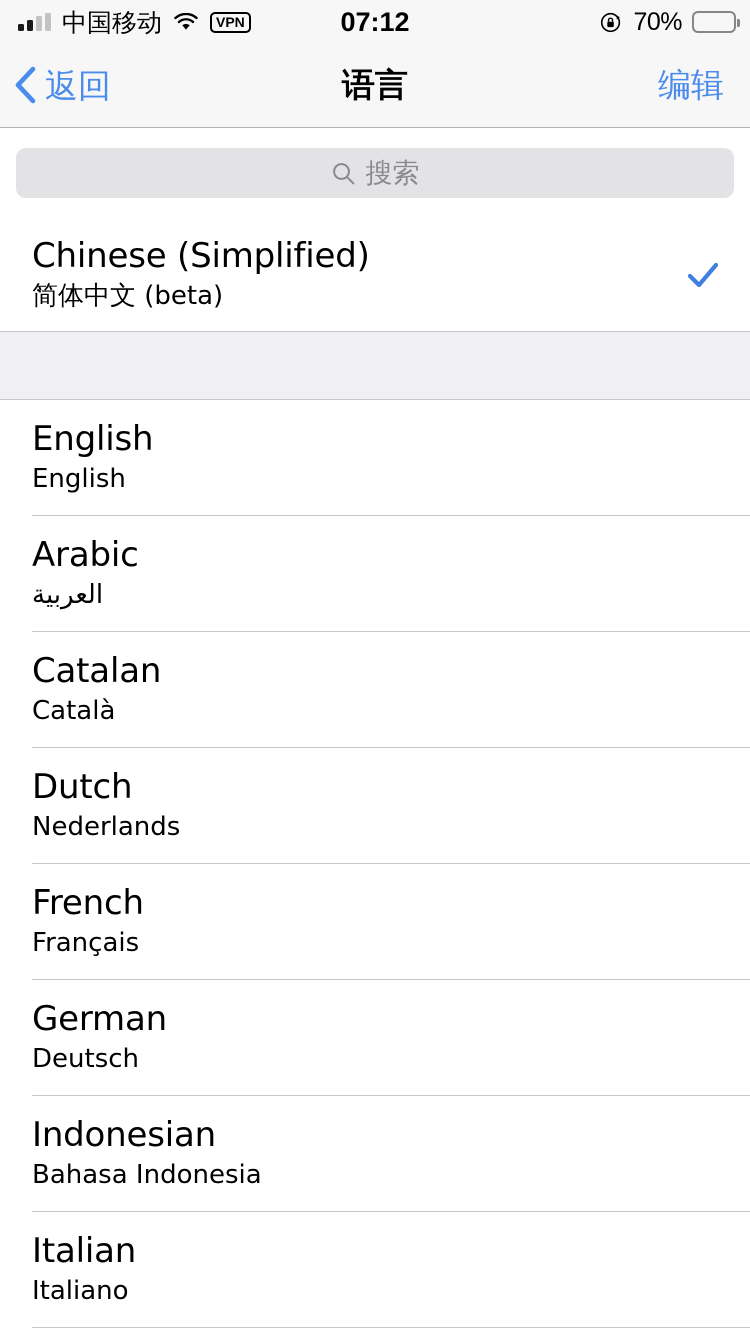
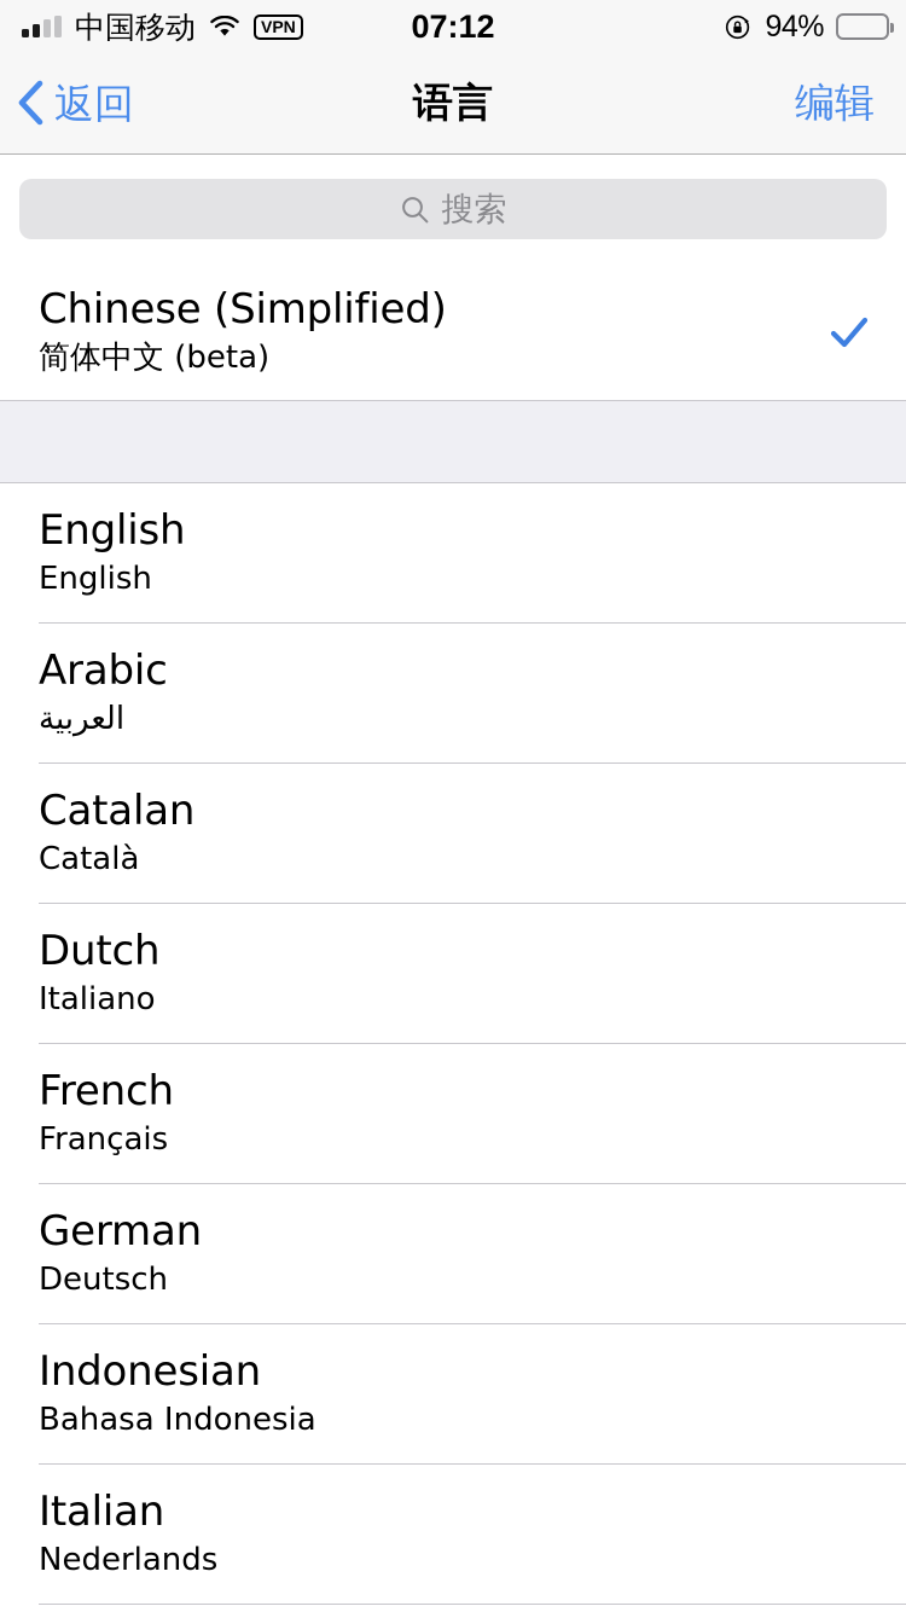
  中国移动
  VPN
  07:12
- 70%
+ 94%
  返回
  语言
  编辑
  搜索
  Chinese (Simplified)
  简体中文 (beta)
  English
  English
  Arabic
  العربية
  Catalan
  Català
  Dutch
- Nederlands
+ Italiano
  French
  Français
  German
  Deutsch
  Indonesian
  Bahasa Indonesia
  Italian
- Italiano
+ Nederlands
